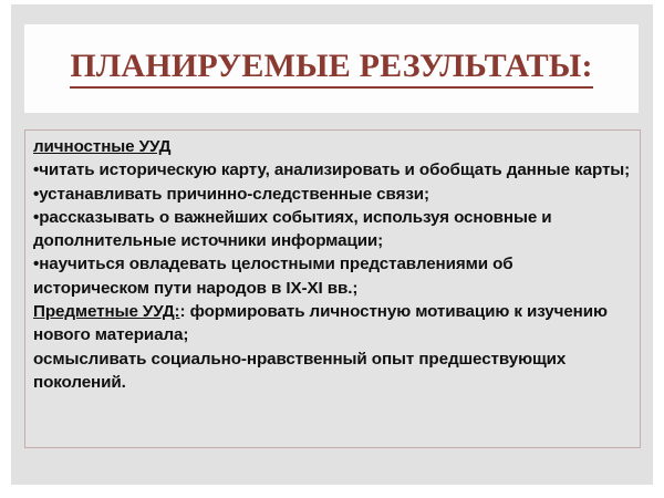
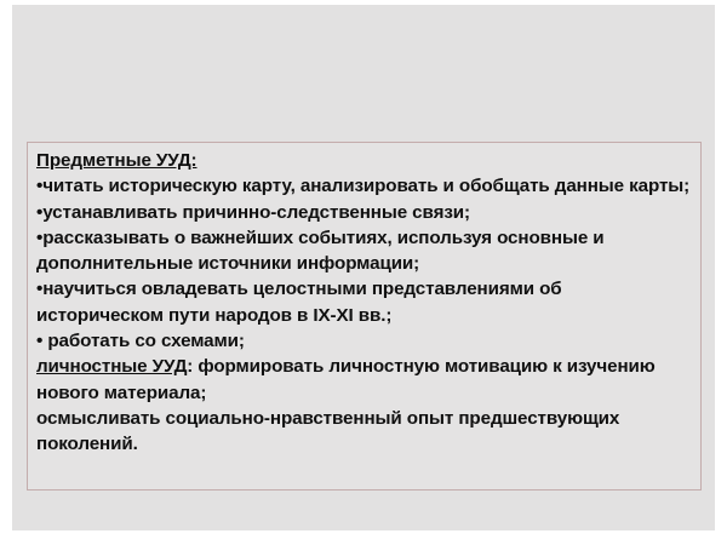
- ПЛАНИРУЕМЫЕ РЕЗУЛЬТАТЫ:
- личностные УУД
+ Предметные УУД:
  •читать историческую карту, анализировать и обобщать данные карты;
  •устанавливать причинно-следственные связи;
  •рассказывать о важнейших событиях, используя основные и дополнительные источники информации;
  •научиться овладевать целостными представлениями об историческом пути народов в IX-XI вв.;
+ • работать со схемами;
- Предметные УУД:: формировать личностную мотивацию к изучению нового материала;
+ личностные УУД: формировать личностную мотивацию к изучению нового материала;
  осмысливать социально-нравственный опыт предшествующих поколений.
